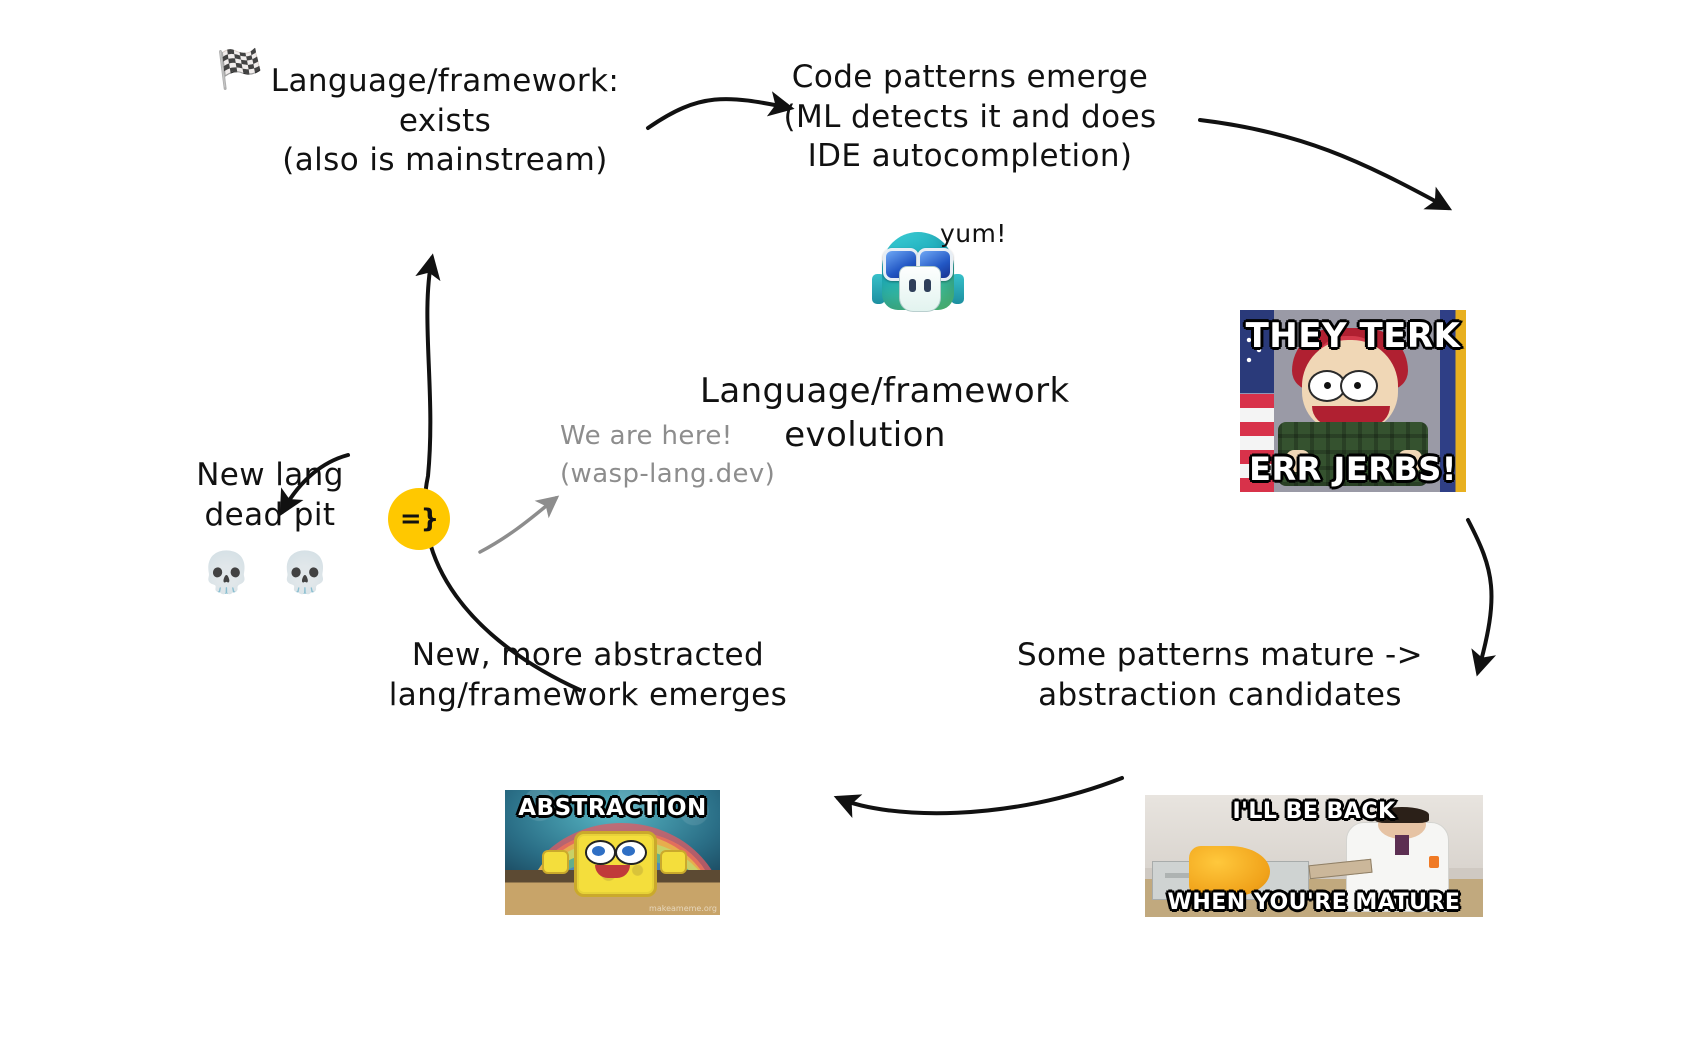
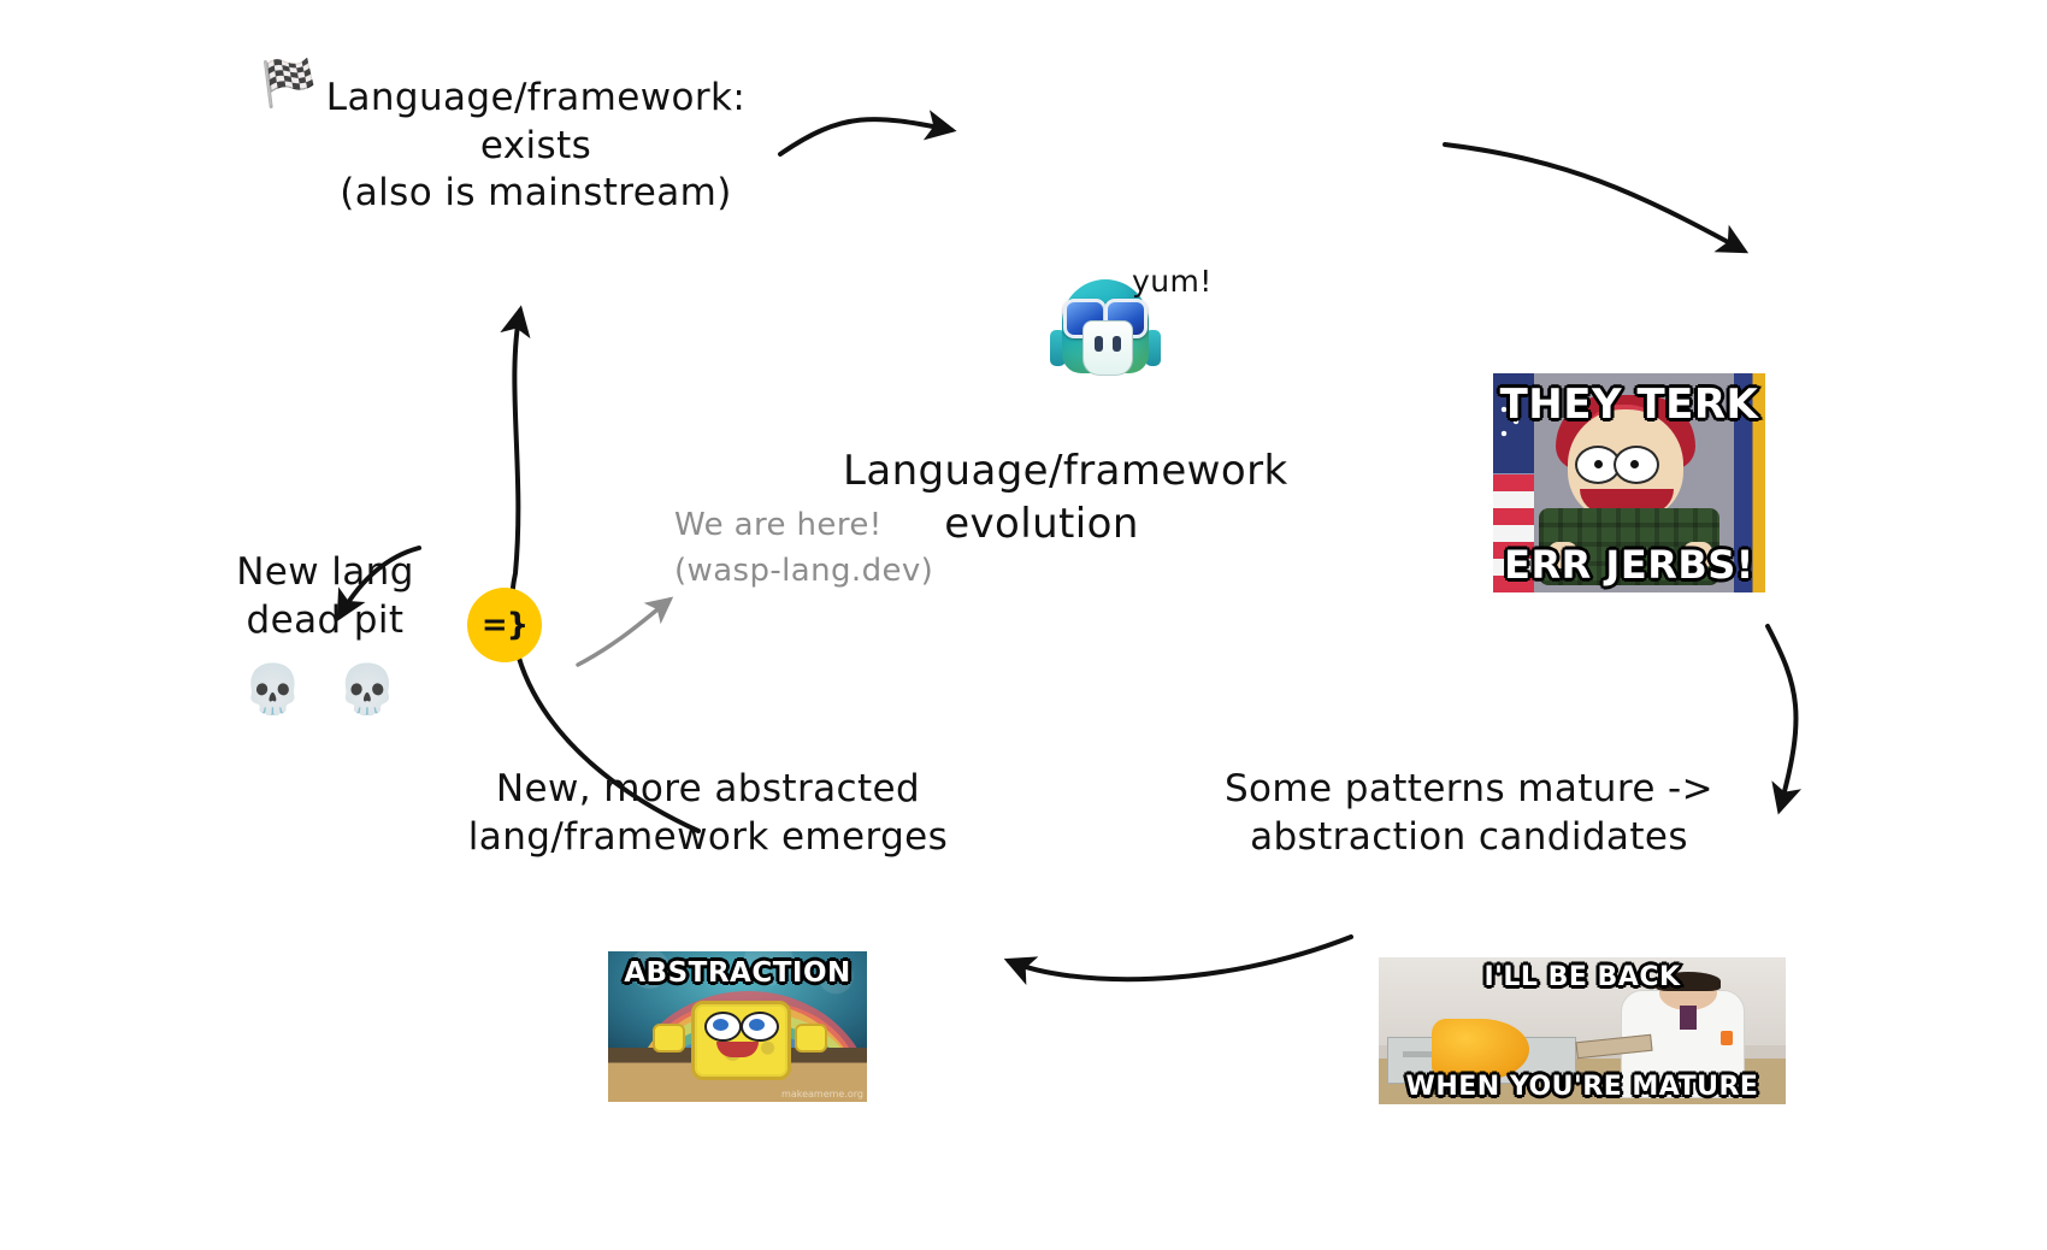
  🏁
  Language/framework:
  exists
  (also is mainstream)
- Code patterns emerge
- (ML detects it and does
- IDE autocompletion)
  yum!
  Language/framework
  evolution
  THEY TERK
  ERR JERBS!
  Some patterns mature ->
  abstraction candidates
  I'LL BE BACK
  WHEN YOU'RE MATURE
  New, more abstracted
  lang/framework emerges
  ABSTRACTION
  makeameme.org
  New lang
  dead pit
  💀 💀
  =}
  We are here!
  (wasp-lang.dev)
